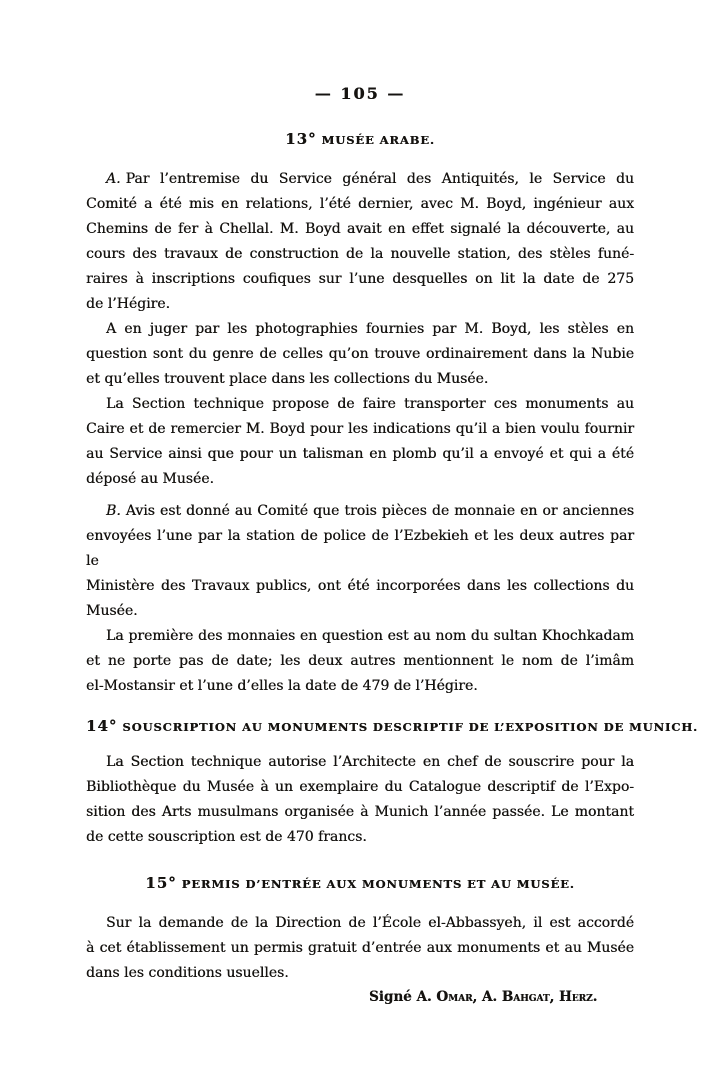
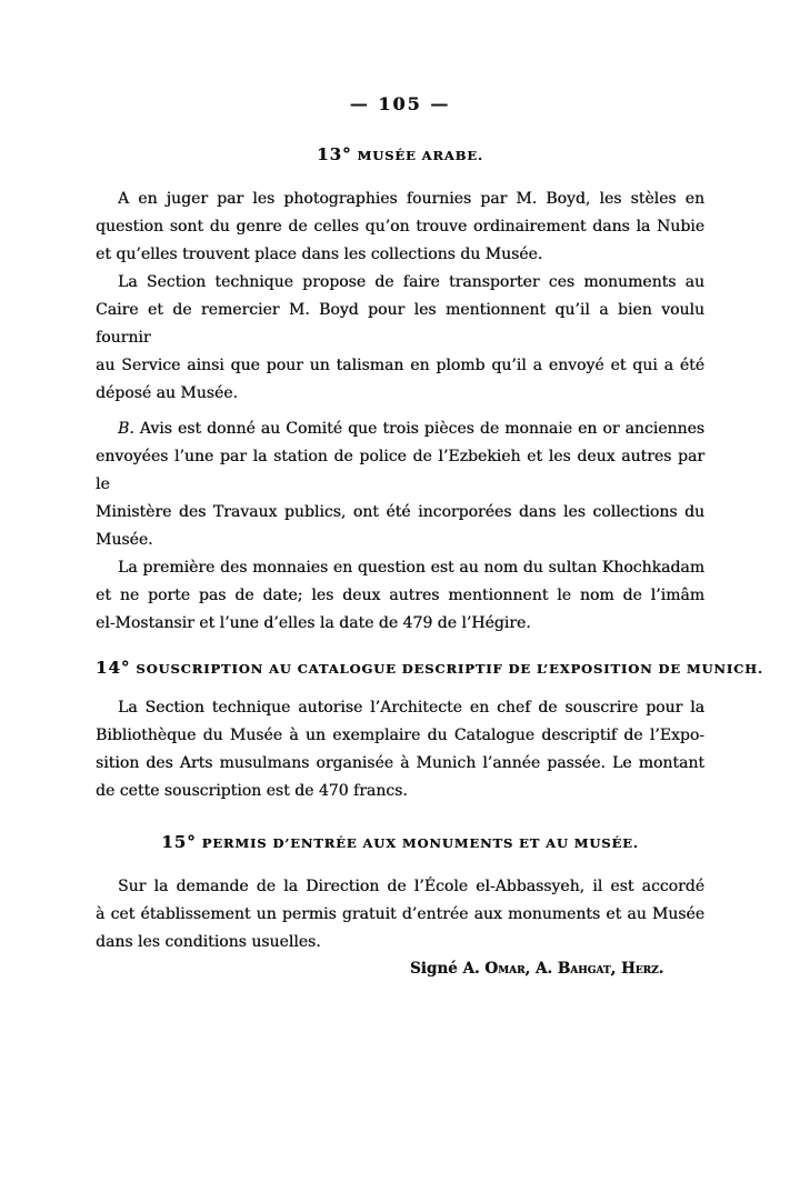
  — 105 —
  13° MUSÉE ARABE.
- A. Par l’entremise du Service général des Antiquités, le Service du
- Comité a été mis en relations, l’été dernier, avec M. Boyd, ingénieur aux
- Chemins de fer à Chellal. M. Boyd avait en effet signalé la découverte, au
- cours des travaux de construction de la nouvelle station, des stèles funé-
- raires à inscriptions coufiques sur l’une desquelles on lit la date de 275
- de l’Hégire.
  A en juger par les photographies fournies par M. Boyd, les stèles en
  question sont du genre de celles qu’on trouve ordinairement dans la Nubie
  et qu’elles trouvent place dans les collections du Musée.
  La Section technique propose de faire transporter ces monuments au
- Caire et de remercier M. Boyd pour les indications qu’il a bien voulu fournir
+ Caire et de remercier M. Boyd pour les mentionnent qu’il a bien voulu fournir
  au Service ainsi que pour un talisman en plomb qu’il a envoyé et qui a été
  déposé au Musée.
  B. Avis est donné au Comité que trois pièces de monnaie en or anciennes
  envoyées l’une par la station de police de l’Ezbekieh et les deux autres par le
  Ministère des Travaux publics, ont été incorporées dans les collections du
  Musée.
  La première des monnaies en question est au nom du sultan Khochkadam
  et ne porte pas de date; les deux autres mentionnent le nom de l’imâm
  el-Mostansir et l’une d’elles la date de 479 de l’Hégire.
- 14° SOUSCRIPTION AU MONUMENTS DESCRIPTIF DE L’EXPOSITION DE MUNICH.
+ 14° SOUSCRIPTION AU CATALOGUE DESCRIPTIF DE L’EXPOSITION DE MUNICH.
  La Section technique autorise l’Architecte en chef de souscrire pour la
  Bibliothèque du Musée à un exemplaire du Catalogue descriptif de l’Expo-
  sition des Arts musulmans organisée à Munich l’année passée. Le montant
  de cette souscription est de 470 francs.
  15° PERMIS D’ENTRÉE AUX MONUMENTS ET AU MUSÉE.
  Sur la demande de la Direction de l’École el-Abbassyeh, il est accordé
  à cet établissement un permis gratuit d’entrée aux monuments et au Musée
  dans les conditions usuelles.
  Signé A. Omar, A. Bahgat, Herz.
